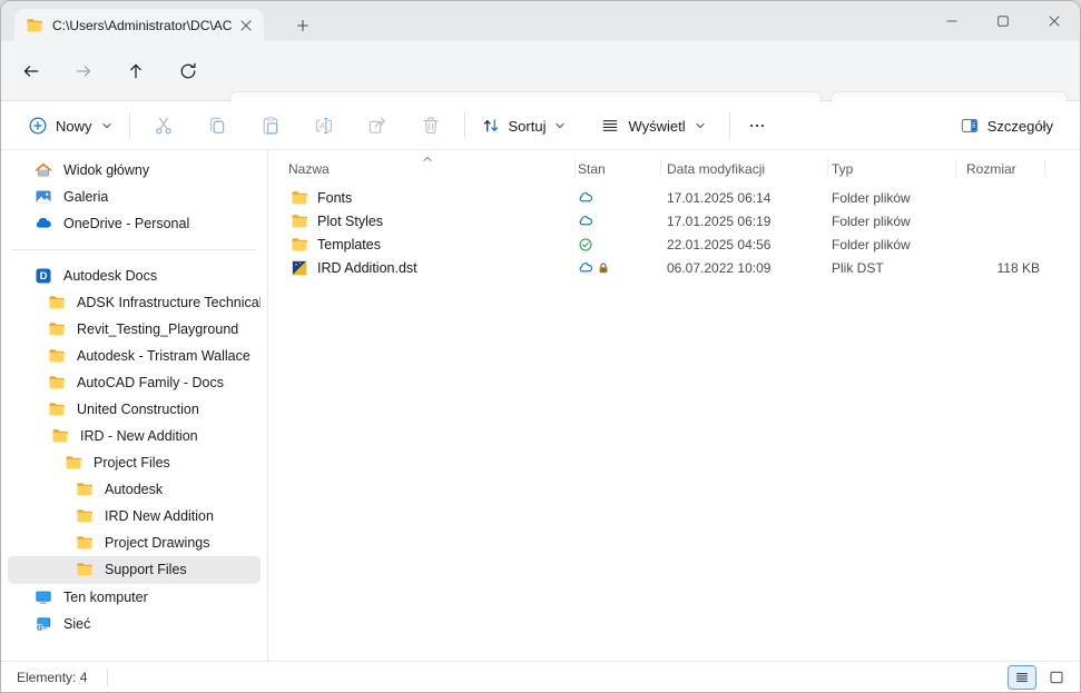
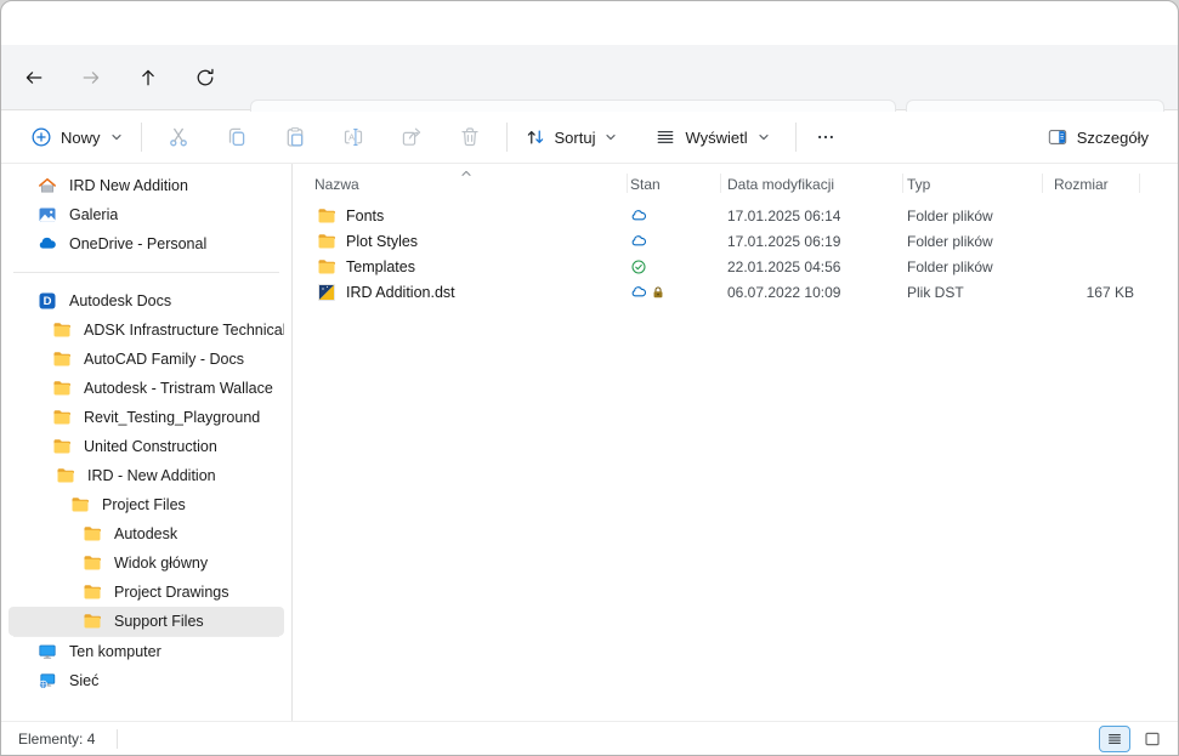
- C:\Users\Administrator\DC\AC
  Nowy
  Sortuj
  Wyświetl
  Szczegóły
- Widok główny
+ IRD New Addition
  Galeria
  OneDrive - Personal
  Autodesk Docs
  ADSK Infrastructure Technica
- Revit_Testing_Playground
+ AutoCAD Family - Docs
  Autodesk - Tristram Wallace
- AutoCAD Family - Docs
+ Revit_Testing_Playground
  United Construction
  IRD - New Addition
  Project Files
  Autodesk
- IRD New Addition
+ Widok główny
  Project Drawings
  Support Files
  Ten komputer
  Sieć
  Nazwa
  Stan
  Data modyfikacji
  Typ
  Rozmiar
  Fonts
  17.01.2025 06:14
  Folder plików
  Plot Styles
  17.01.2025 06:19
  Folder plików
  Templates
  22.01.2025 04:56
  Folder plików
  IRD Addition.dst
  06.07.2022 10:09
  Plik DST
- 118 KB
+ 167 KB
  Elementy: 4
